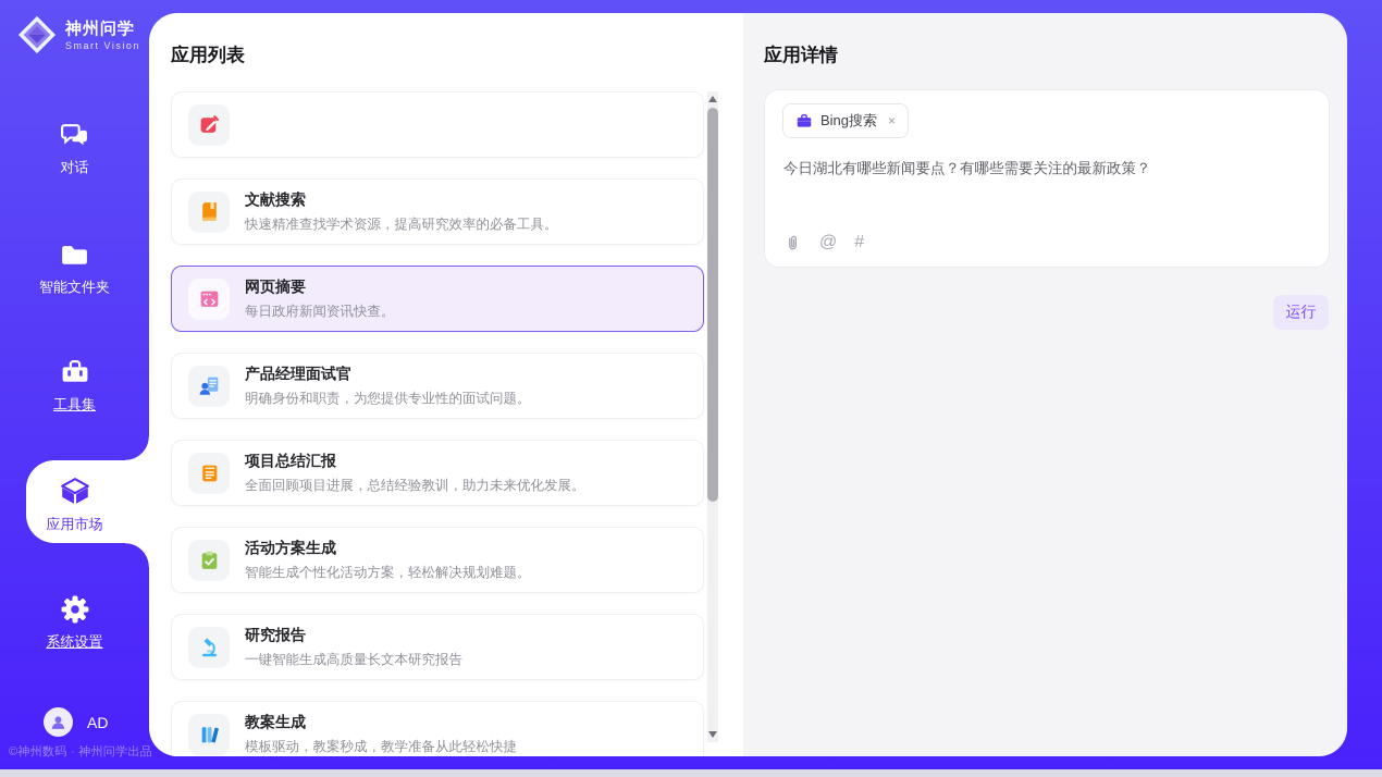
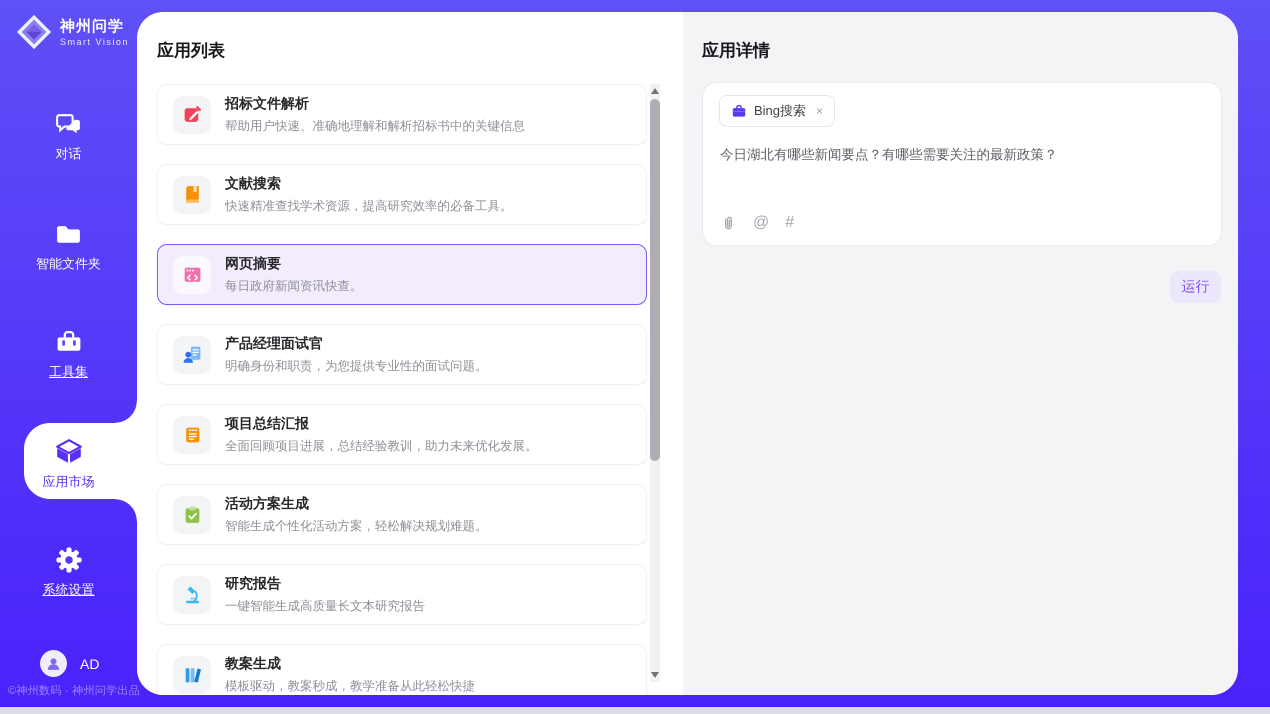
  神州问学
  Smart Vision
  对话
  智能文件夹
  工具集
  应用市场
  系统设置
  AD
  ©神州数码 · 神州问学出品
  应用列表
+ 招标文件解析
+ 帮助用户快速、准确地理解和解析招标书中的关键信息
  文献搜索
  快速精准查找学术资源，提高研究效率的必备工具。
  网页摘要
  每日政府新闻资讯快查。
  产品经理面试官
  明确身份和职责，为您提供专业性的面试问题。
  项目总结汇报
  全面回顾项目进展，总结经验教训，助力未来优化发展。
  活动方案生成
  智能生成个性化活动方案，轻松解决规划难题。
  研究报告
  一键智能生成高质量长文本研究报告
  教案生成
  模板驱动，教案秒成，教学准备从此轻松快捷
  应用详情
  Bing搜索
  ×
  今日湖北有哪些新闻要点？有哪些需要关注的最新政策？
  @
  #
  运行
